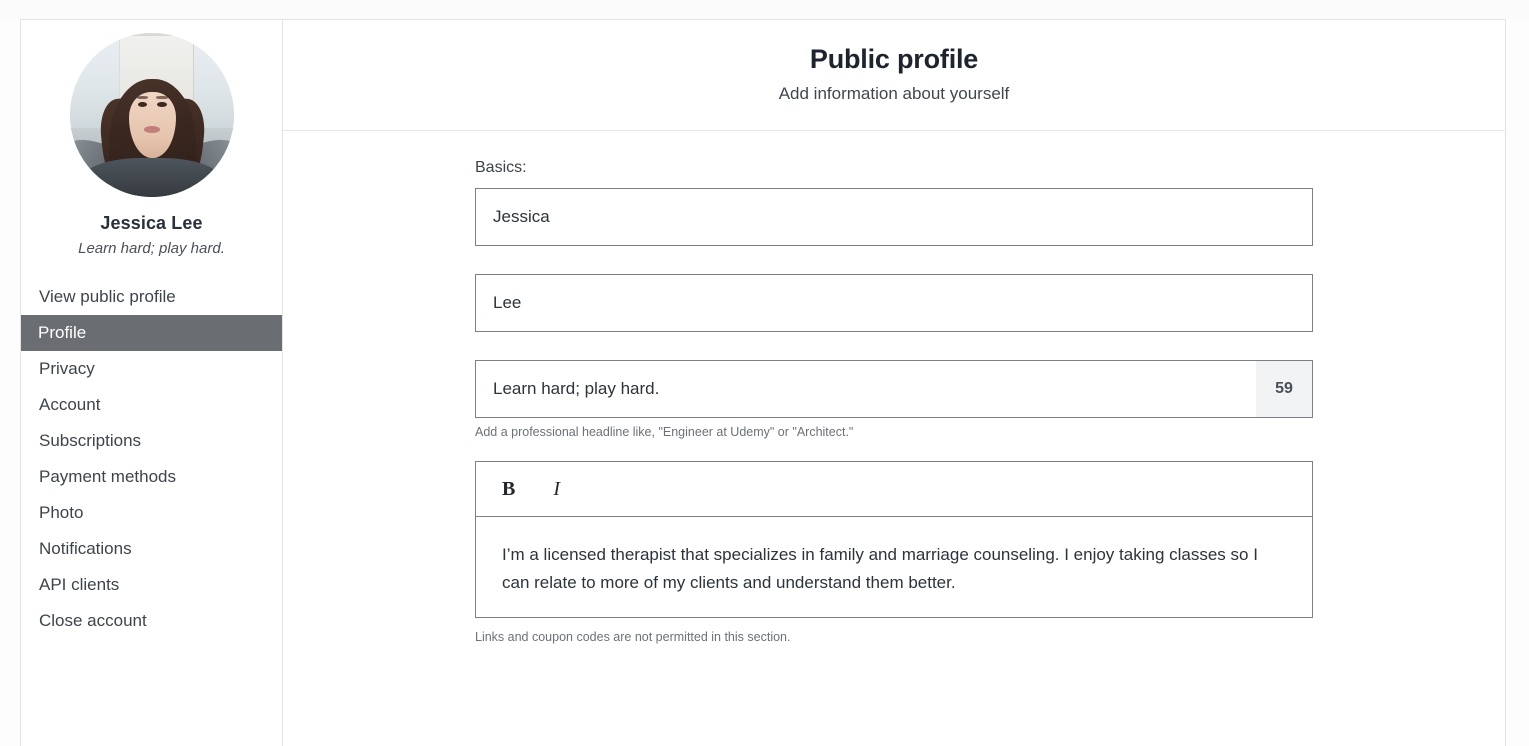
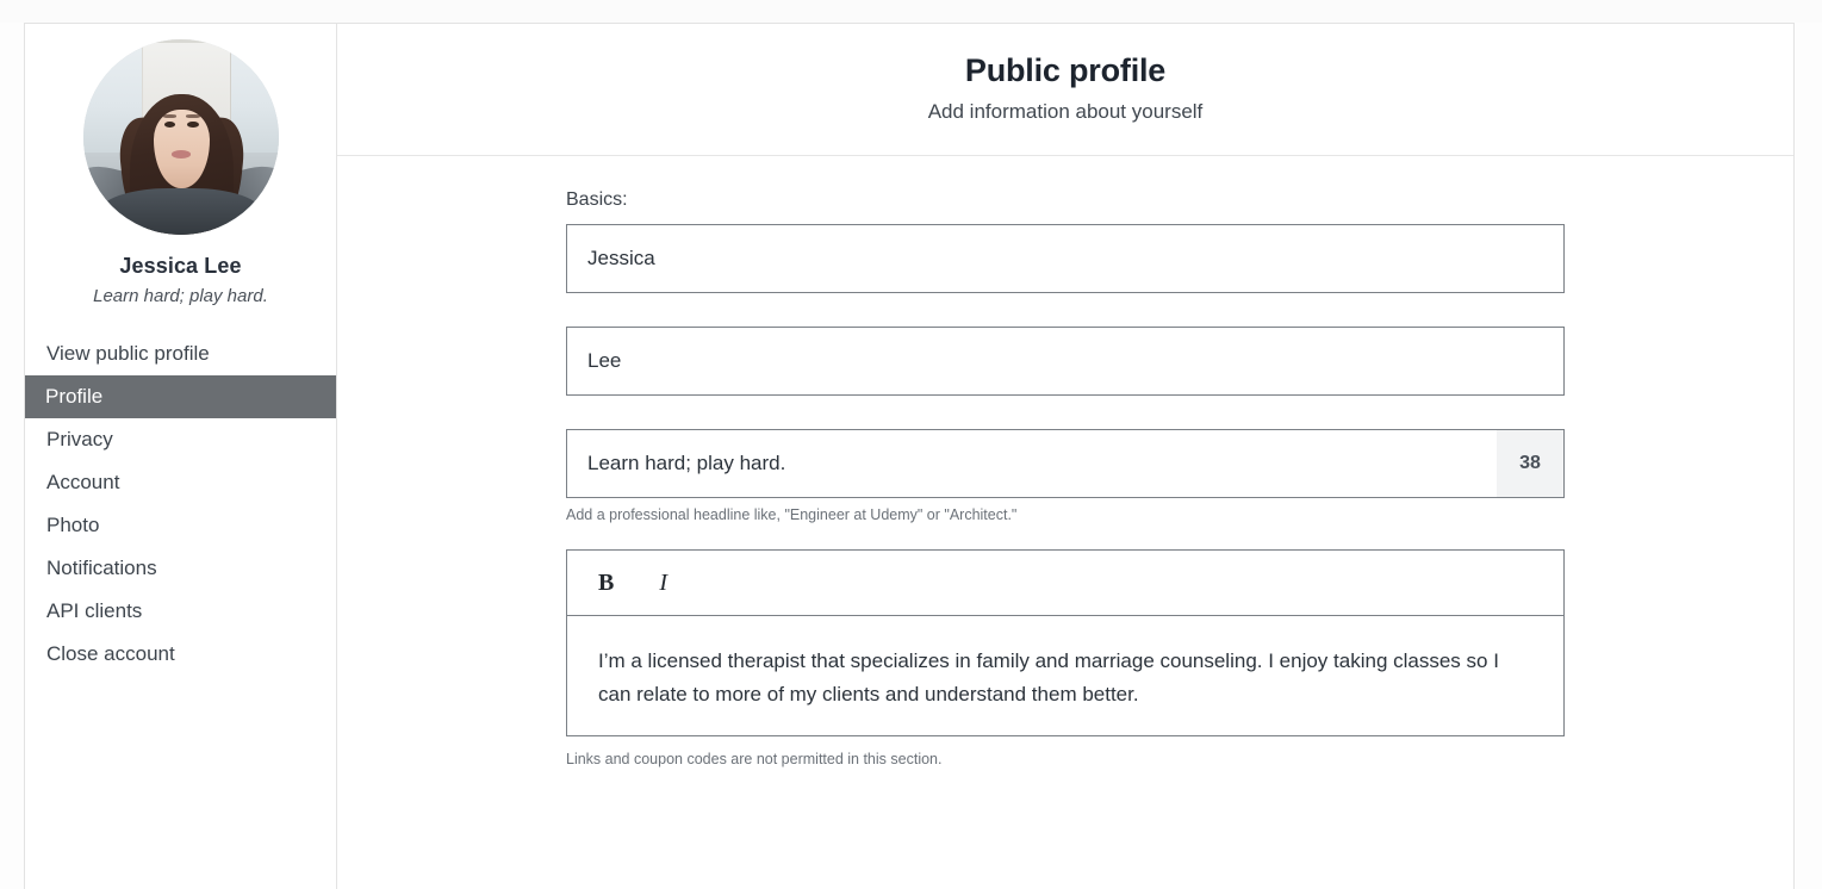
  Jessica Lee
  Learn hard; play hard.
  View public profile
  Profile
  Privacy
  Account
- Subscriptions
- Payment methods
  Photo
  Notifications
  API clients
  Close account
  Public profile
  Add information about yourself
  Basics:
  Jessica
  Lee
  Learn hard; play hard.
- 59
+ 38
  Add a professional headline like, "Engineer at Udemy" or "Architect."
  B
  I
  I’m a licensed therapist that specializes in family and marriage counseling. I enjoy taking classes so I can relate to more of my clients and understand them better.
  Links and coupon codes are not permitted in this section.
